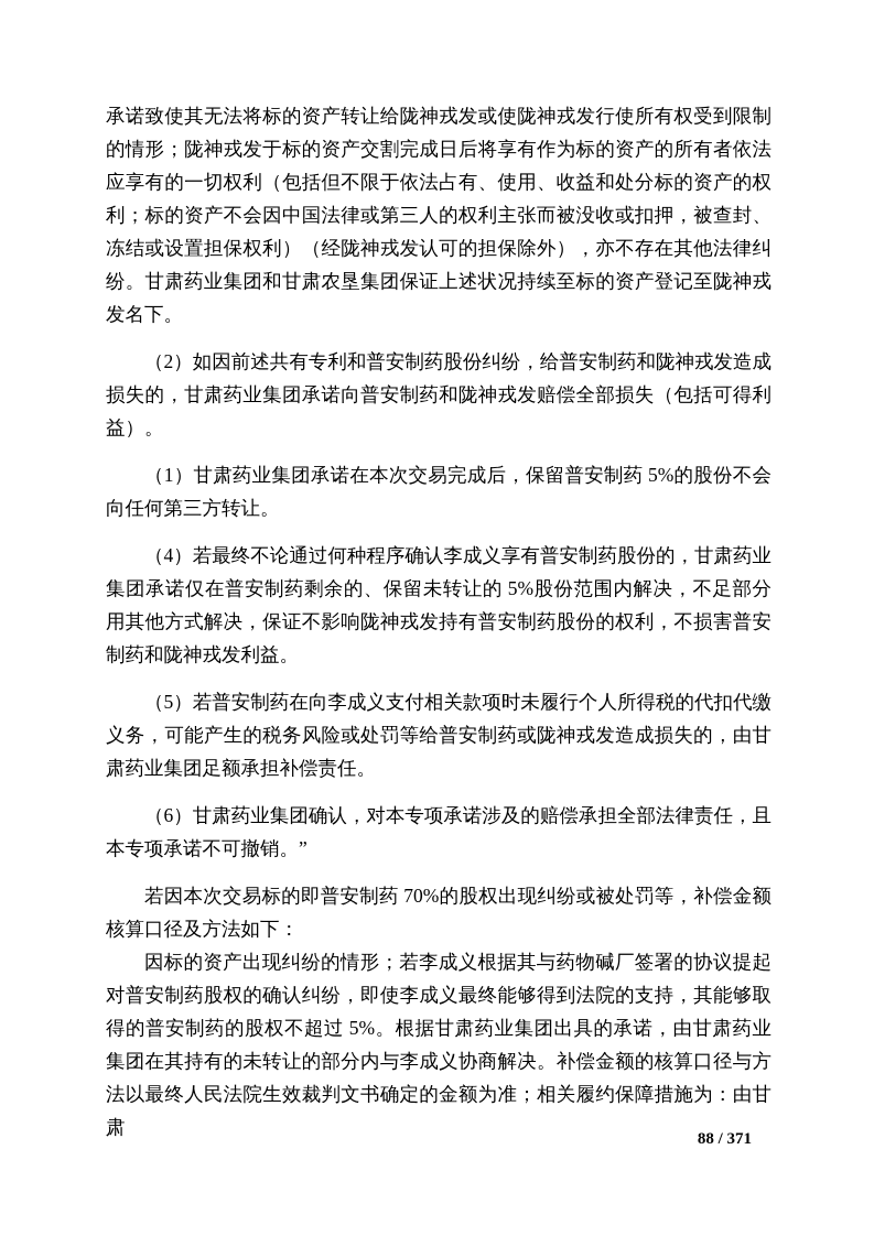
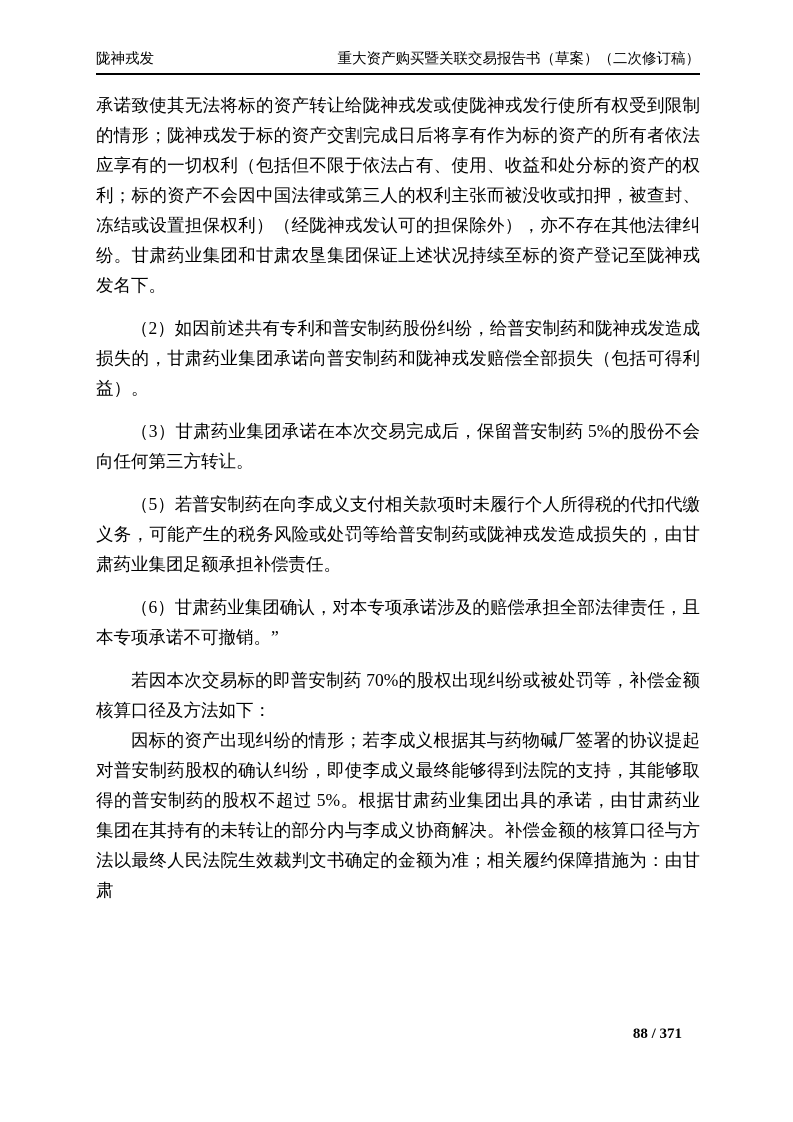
+ 陇神戎发
+ 重大资产购买暨关联交易报告书（草案）（二次修订稿）
  承诺致使其无法将标的资产转让给陇神戎发或使陇神戎发行使所有权受到限制的情形；陇神戎发于标的资产交割完成日后将享有作为标的资产的所有者依法应享有的一切权利（包括但不限于依法占有、使用、收益和处分标的资产的权利；标的资产不会因中国法律或第三人的权利主张而被没收或扣押，被查封、冻结或设置担保权利）（经陇神戎发认可的担保除外），亦不存在其他法律纠纷。甘肃药业集团和甘肃农垦集团保证上述状况持续至标的资产登记至陇神戎发名下。
  （2）如因前述共有专利和普安制药股份纠纷，给普安制药和陇神戎发造成损失的，甘肃药业集团承诺向普安制药和陇神戎发赔偿全部损失（包括可得利益）。
- （1）甘肃药业集团承诺在本次交易完成后，保留普安制药 5%的股份不会向任何第三方转让。
+ （3）甘肃药业集团承诺在本次交易完成后，保留普安制药 5%的股份不会向任何第三方转让。
- （4）若最终不论通过何种程序确认李成义享有普安制药股份的，甘肃药业集团承诺仅在普安制药剩余的、保留未转让的 5%股份范围内解决，不足部分用其他方式解决，保证不影响陇神戎发持有普安制药股份的权利，不损害普安制药和陇神戎发利益。
  （5）若普安制药在向李成义支付相关款项时未履行个人所得税的代扣代缴义务，可能产生的税务风险或处罚等给普安制药或陇神戎发造成损失的，由甘肃药业集团足额承担补偿责任。
  （6）甘肃药业集团确认，对本专项承诺涉及的赔偿承担全部法律责任，且本专项承诺不可撤销。”
  若因本次交易标的即普安制药 70%的股权出现纠纷或被处罚等，补偿金额核算口径及方法如下：
  因标的资产出现纠纷的情形；若李成义根据其与药物碱厂签署的协议提起对普安制药股权的确认纠纷，即使李成义最终能够得到法院的支持，其能够取得的普安制药的股权不超过 5%。根据甘肃药业集团出具的承诺，由甘肃药业集团在其持有的未转让的部分内与李成义协商解决。补偿金额的核算口径与方法以最终人民法院生效裁判文书确定的金额为准；相关履约保障措施为：由甘肃
  88 / 371
